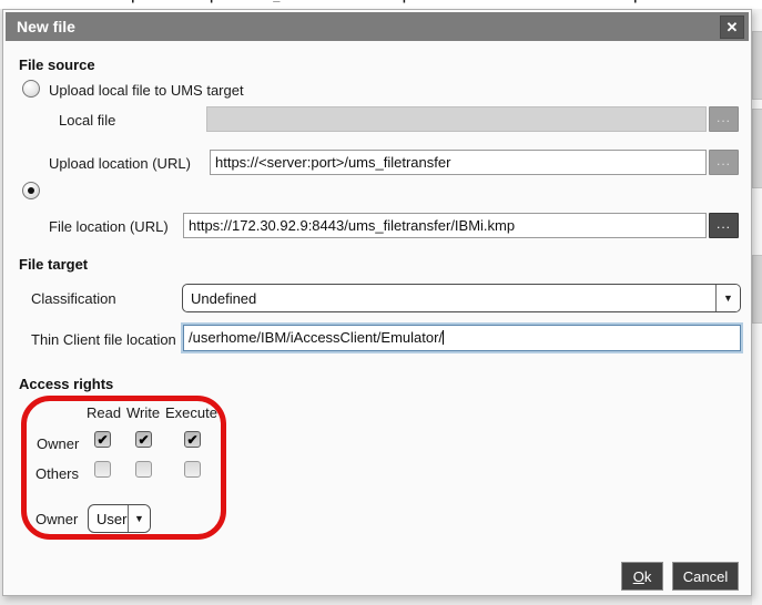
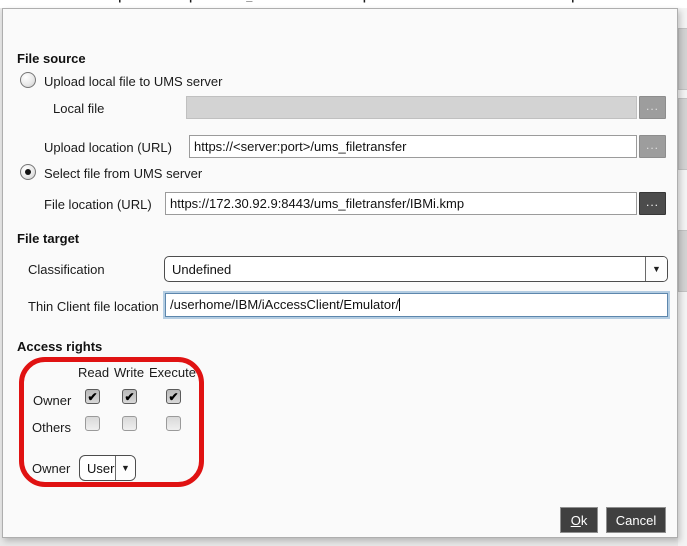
- New file
- ✕
  File source
- Upload local file to UMS target
+ Upload local file to UMS server
  Local file
  ...
  Upload location (URL)
  https://<server:port>/ums_filetransfer
  ...
+ Select file from UMS server
  File location (URL)
  https://172.30.92.9:8443/ums_filetransfer/IBMi.kmp
  ...
  File target
  Classification
  Undefined
  ▼
  Thin Client file location
  /userhome/IBM/iAccessClient/Emulator/
  Access rights
  Read
  Write
  Execute
  Owner
  ✔
  ✔
  ✔
  Others
  Owner
  User
  ▼
  O
  k
  Cancel
